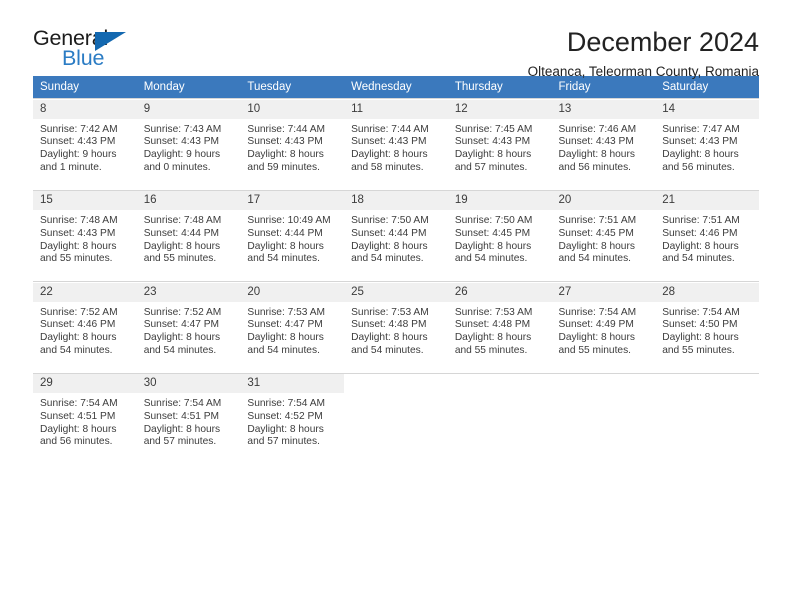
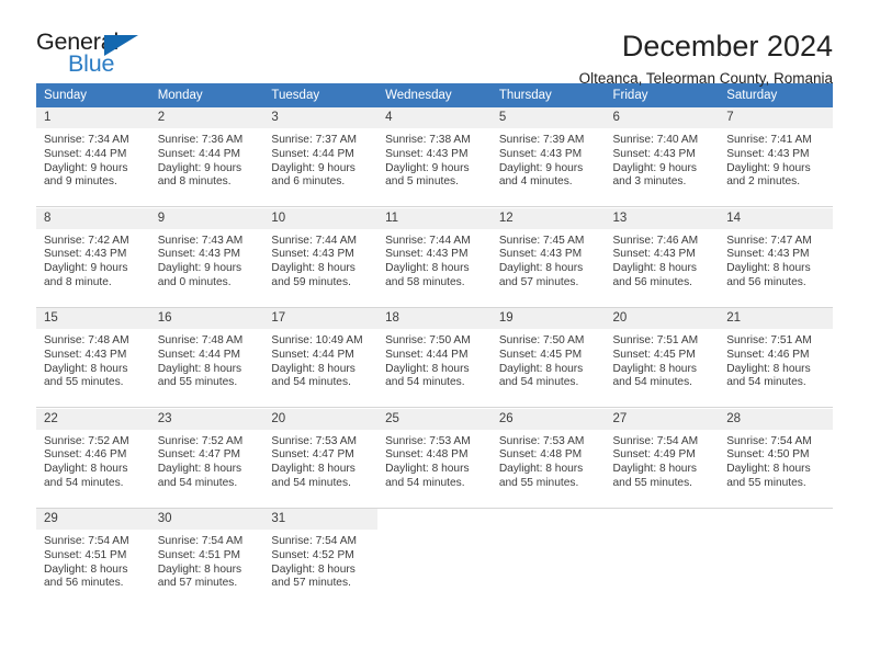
  General
  Blue
  December 2024
  Olteanca, Teleorman County, Romania
  Sunday	Monday	Tuesday	Wednesday	Thursday	Friday	Saturday
+ 1Sunrise: 7:34 AMSunset: 4:44 PMDaylight: 9 hoursand 9 minutes.	2Sunrise: 7:36 AMSunset: 4:44 PMDaylight: 9 hoursand 8 minutes.	3Sunrise: 7:37 AMSunset: 4:44 PMDaylight: 9 hoursand 6 minutes.	4Sunrise: 7:38 AMSunset: 4:43 PMDaylight: 9 hoursand 5 minutes.	5Sunrise: 7:39 AMSunset: 4:43 PMDaylight: 9 hoursand 4 minutes.	6Sunrise: 7:40 AMSunset: 4:43 PMDaylight: 9 hoursand 3 minutes.	7Sunrise: 7:41 AMSunset: 4:43 PMDaylight: 9 hoursand 2 minutes.
- 8Sunrise: 7:42 AMSunset: 4:43 PMDaylight: 9 hoursand 1 minute.	9Sunrise: 7:43 AMSunset: 4:43 PMDaylight: 9 hoursand 0 minutes.	10Sunrise: 7:44 AMSunset: 4:43 PMDaylight: 8 hoursand 59 minutes.	11Sunrise: 7:44 AMSunset: 4:43 PMDaylight: 8 hoursand 58 minutes.	12Sunrise: 7:45 AMSunset: 4:43 PMDaylight: 8 hoursand 57 minutes.	13Sunrise: 7:46 AMSunset: 4:43 PMDaylight: 8 hoursand 56 minutes.	14Sunrise: 7:47 AMSunset: 4:43 PMDaylight: 8 hoursand 56 minutes.
+ 8Sunrise: 7:42 AMSunset: 4:43 PMDaylight: 9 hoursand 8 minute.	9Sunrise: 7:43 AMSunset: 4:43 PMDaylight: 9 hoursand 0 minutes.	10Sunrise: 7:44 AMSunset: 4:43 PMDaylight: 8 hoursand 59 minutes.	11Sunrise: 7:44 AMSunset: 4:43 PMDaylight: 8 hoursand 58 minutes.	12Sunrise: 7:45 AMSunset: 4:43 PMDaylight: 8 hoursand 57 minutes.	13Sunrise: 7:46 AMSunset: 4:43 PMDaylight: 8 hoursand 56 minutes.	14Sunrise: 7:47 AMSunset: 4:43 PMDaylight: 8 hoursand 56 minutes.
  15Sunrise: 7:48 AMSunset: 4:43 PMDaylight: 8 hoursand 55 minutes.	16Sunrise: 7:48 AMSunset: 4:44 PMDaylight: 8 hoursand 55 minutes.	17Sunrise: 10:49 AMSunset: 4:44 PMDaylight: 8 hoursand 54 minutes.	18Sunrise: 7:50 AMSunset: 4:44 PMDaylight: 8 hoursand 54 minutes.	19Sunrise: 7:50 AMSunset: 4:45 PMDaylight: 8 hoursand 54 minutes.	20Sunrise: 7:51 AMSunset: 4:45 PMDaylight: 8 hoursand 54 minutes.	21Sunrise: 7:51 AMSunset: 4:46 PMDaylight: 8 hoursand 54 minutes.
  22Sunrise: 7:52 AMSunset: 4:46 PMDaylight: 8 hoursand 54 minutes.	23Sunrise: 7:52 AMSunset: 4:47 PMDaylight: 8 hoursand 54 minutes.	20Sunrise: 7:53 AMSunset: 4:47 PMDaylight: 8 hoursand 54 minutes.	25Sunrise: 7:53 AMSunset: 4:48 PMDaylight: 8 hoursand 54 minutes.	26Sunrise: 7:53 AMSunset: 4:48 PMDaylight: 8 hoursand 55 minutes.	27Sunrise: 7:54 AMSunset: 4:49 PMDaylight: 8 hoursand 55 minutes.	28Sunrise: 7:54 AMSunset: 4:50 PMDaylight: 8 hoursand 55 minutes.
  29Sunrise: 7:54 AMSunset: 4:51 PMDaylight: 8 hoursand 56 minutes.	30Sunrise: 7:54 AMSunset: 4:51 PMDaylight: 8 hoursand 57 minutes.	31Sunrise: 7:54 AMSunset: 4:52 PMDaylight: 8 hoursand 57 minutes.
